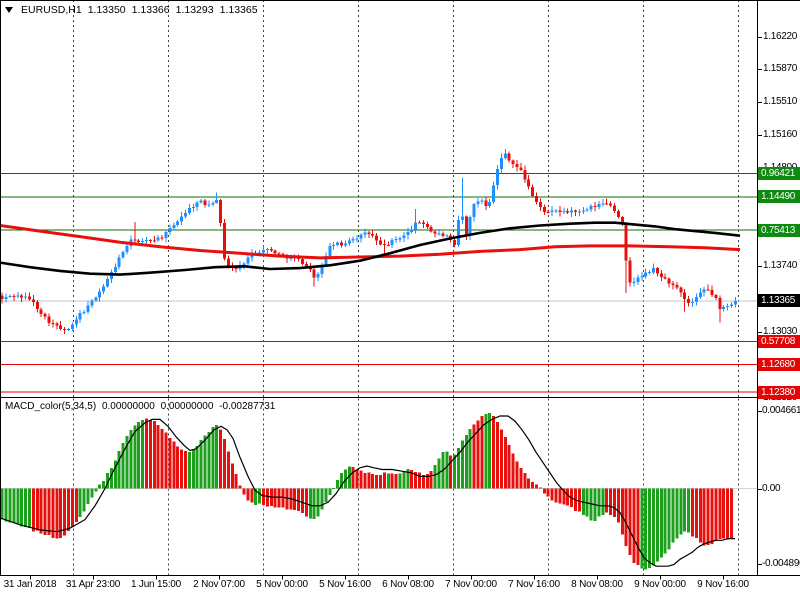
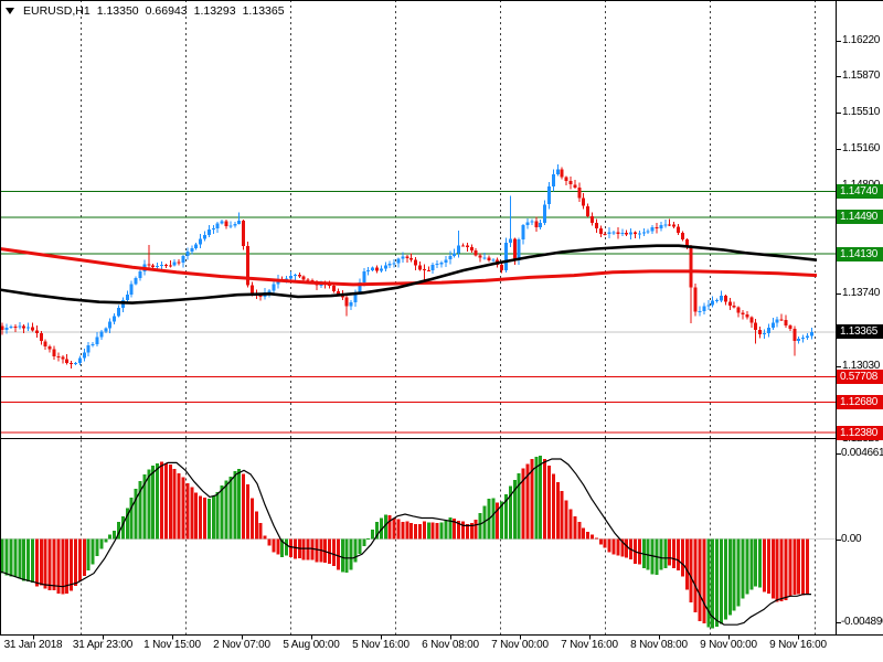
  EURUSD,H1
  1.13350
- 1.13366
+ 0.66943
  1.13293
  1.13365
- MACD_color(5,34,5) 0.00000000 0.00000000 -0.00287731
  1.16220
  1.15870
  1.15510
  1.15160
  1.13740
  1.13030
- 0.96421
+ 1.14740
  1.14490
- 0.75413
+ 1.14130
  1.13365
  0.57708
  1.12680
  1.12380
  0.004661
  0.00
  -0.00489
  31 Jan 2018
  31 Apr 23:00
- 1 Jun 15:00
+ 1 Nov 15:00
  2 Nov 07:00
- 5 Nov 00:00
+ 5 Aug 00:00
  5 Nov 16:00
  6 Nov 08:00
  7 Nov 00:00
  7 Nov 16:00
  8 Nov 08:00
  9 Nov 00:00
  9 Nov 16:00
